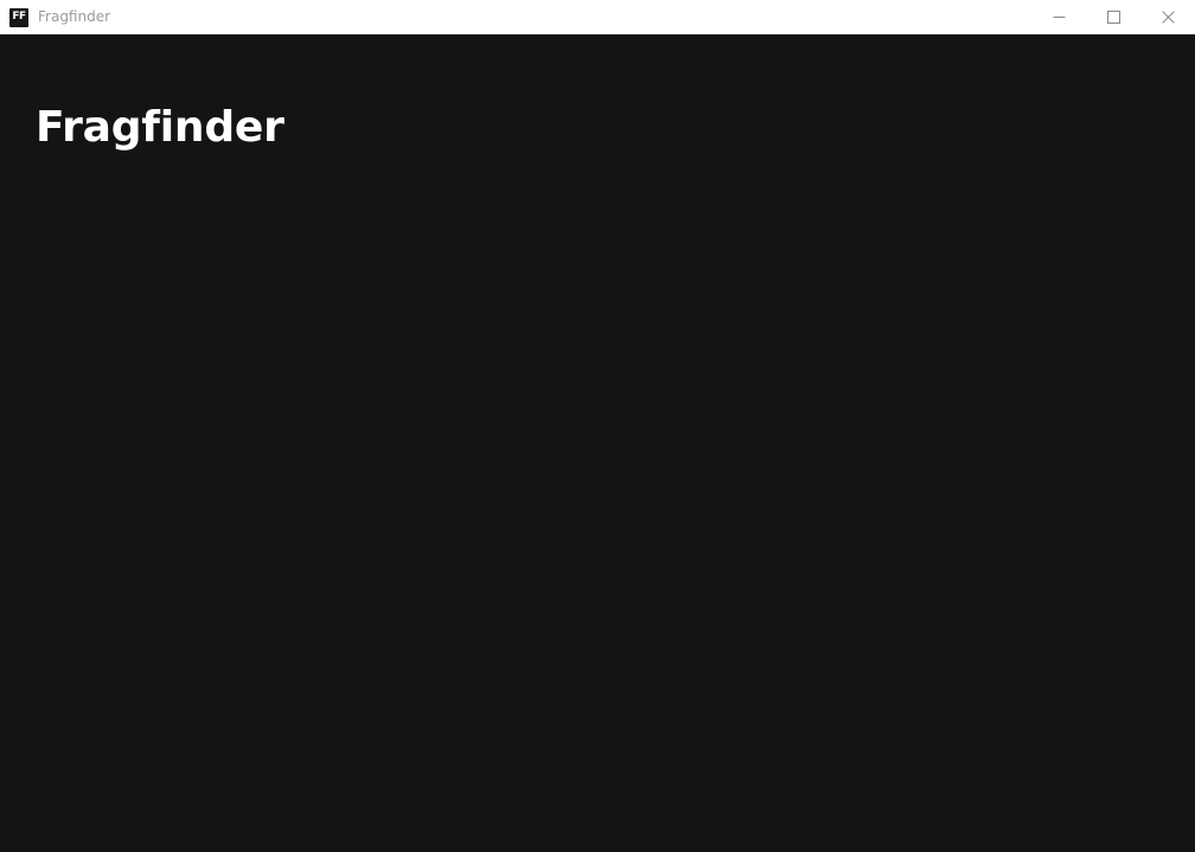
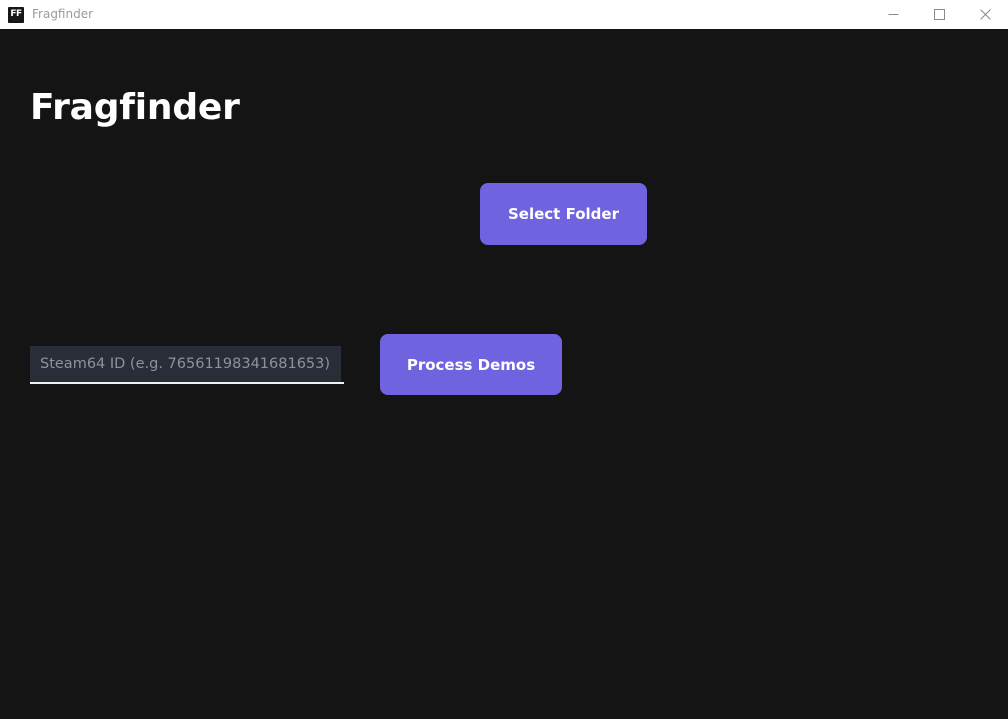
  FF
  Fragfinder
  Fragfinder
+ Select Folder
+ Steam64 ID (e.g. 76561198341681653)
+ Process Demos
